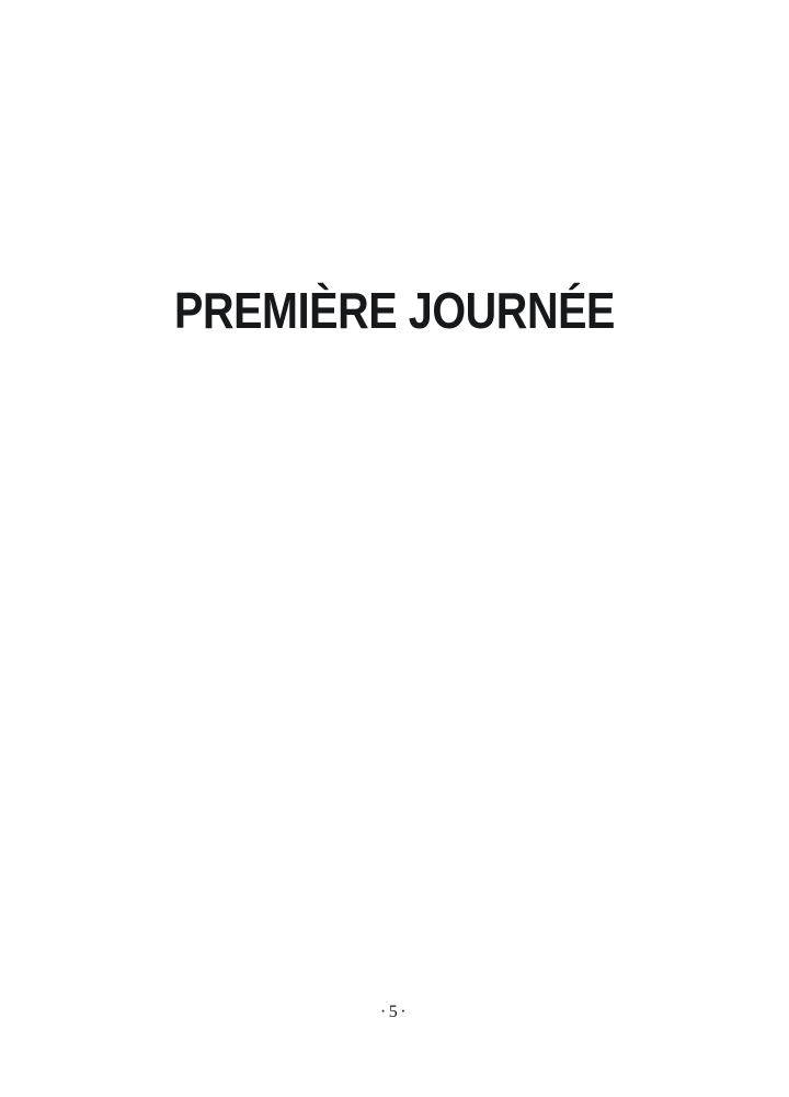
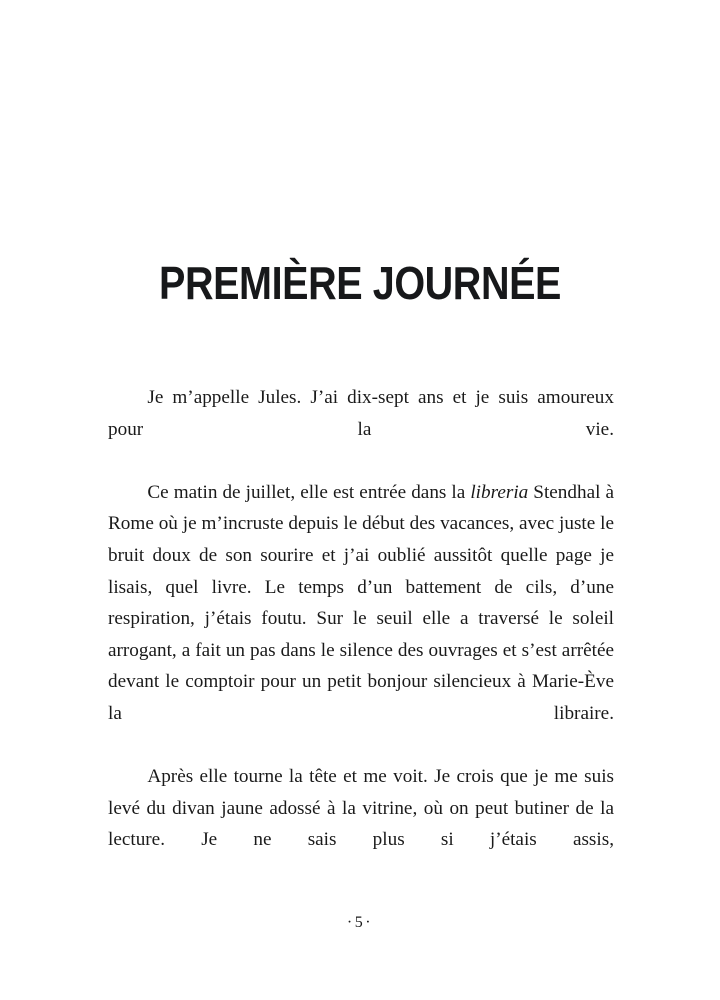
  PREMIÈRE JOURNÉE
+ Je m’appelle Jules. J’ai dix-sept ans et je suis amoureux pour la vie.
+ Ce matin de juillet, elle est entrée dans la libreria Stendhal à Rome où je m’incruste depuis le début des vacances, avec juste le bruit doux de son sourire et j’ai oublié aussitôt quelle page je lisais, quel livre. Le temps d’un battement de cils, d’une respiration, j’étais foutu. Sur le seuil elle a traversé le soleil arrogant, a fait un pas dans le silence des ouvrages et s’est arrêtée devant le comptoir pour un petit bonjour silencieux à Marie-Ève la libraire.
+ Après elle tourne la tête et me voit. Je crois que je me suis levé du divan jaune adossé à la vitrine, où on peut butiner de la lecture. Je ne sais plus si j’étais assis,
  ·5·
